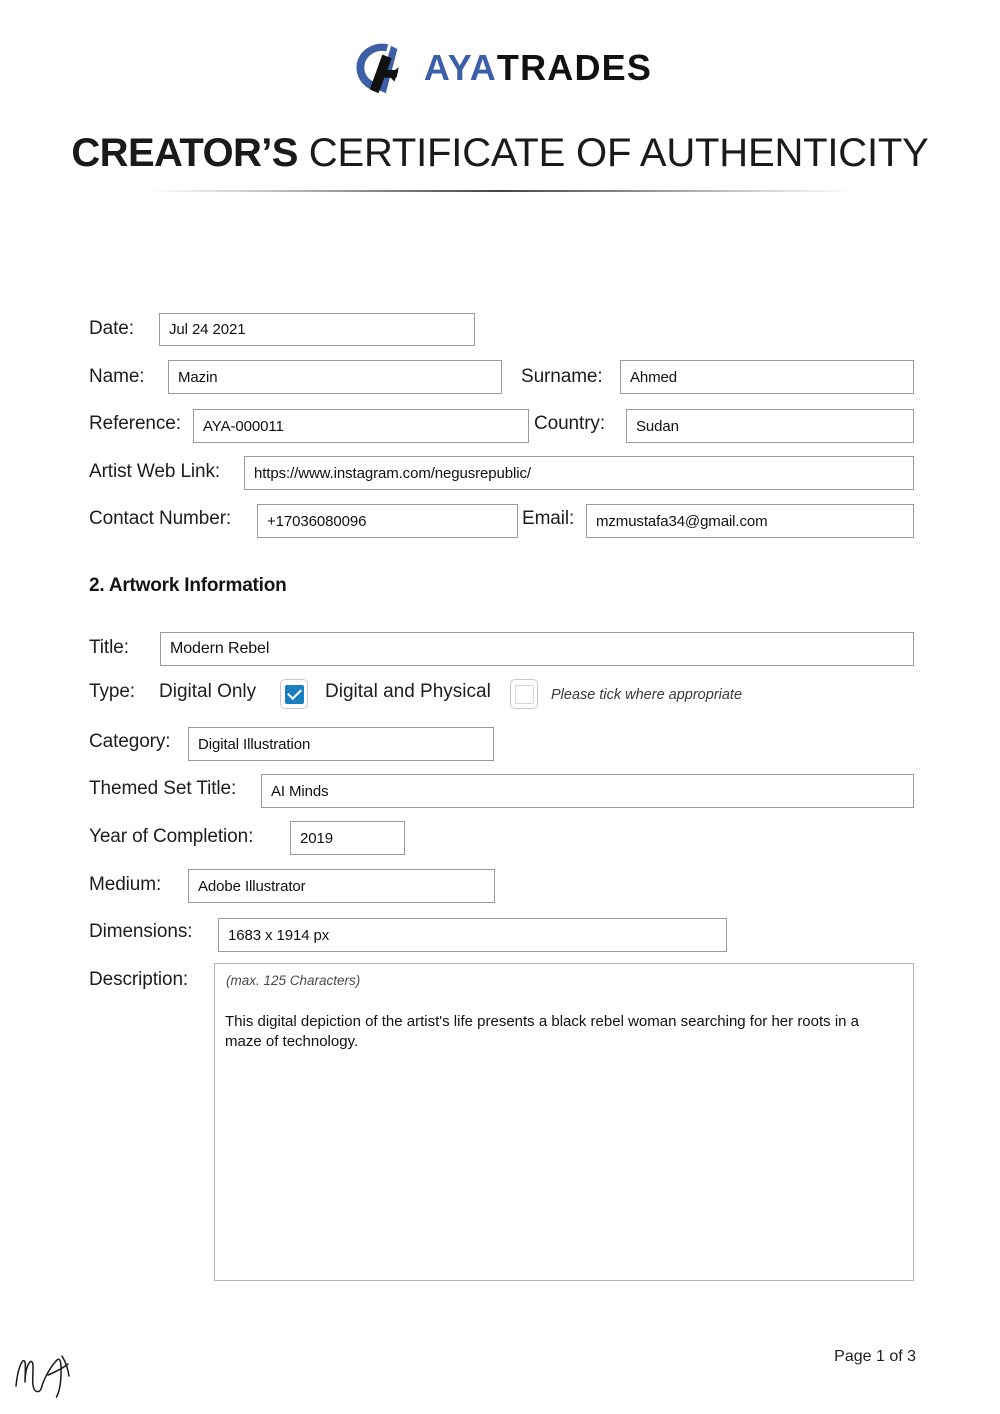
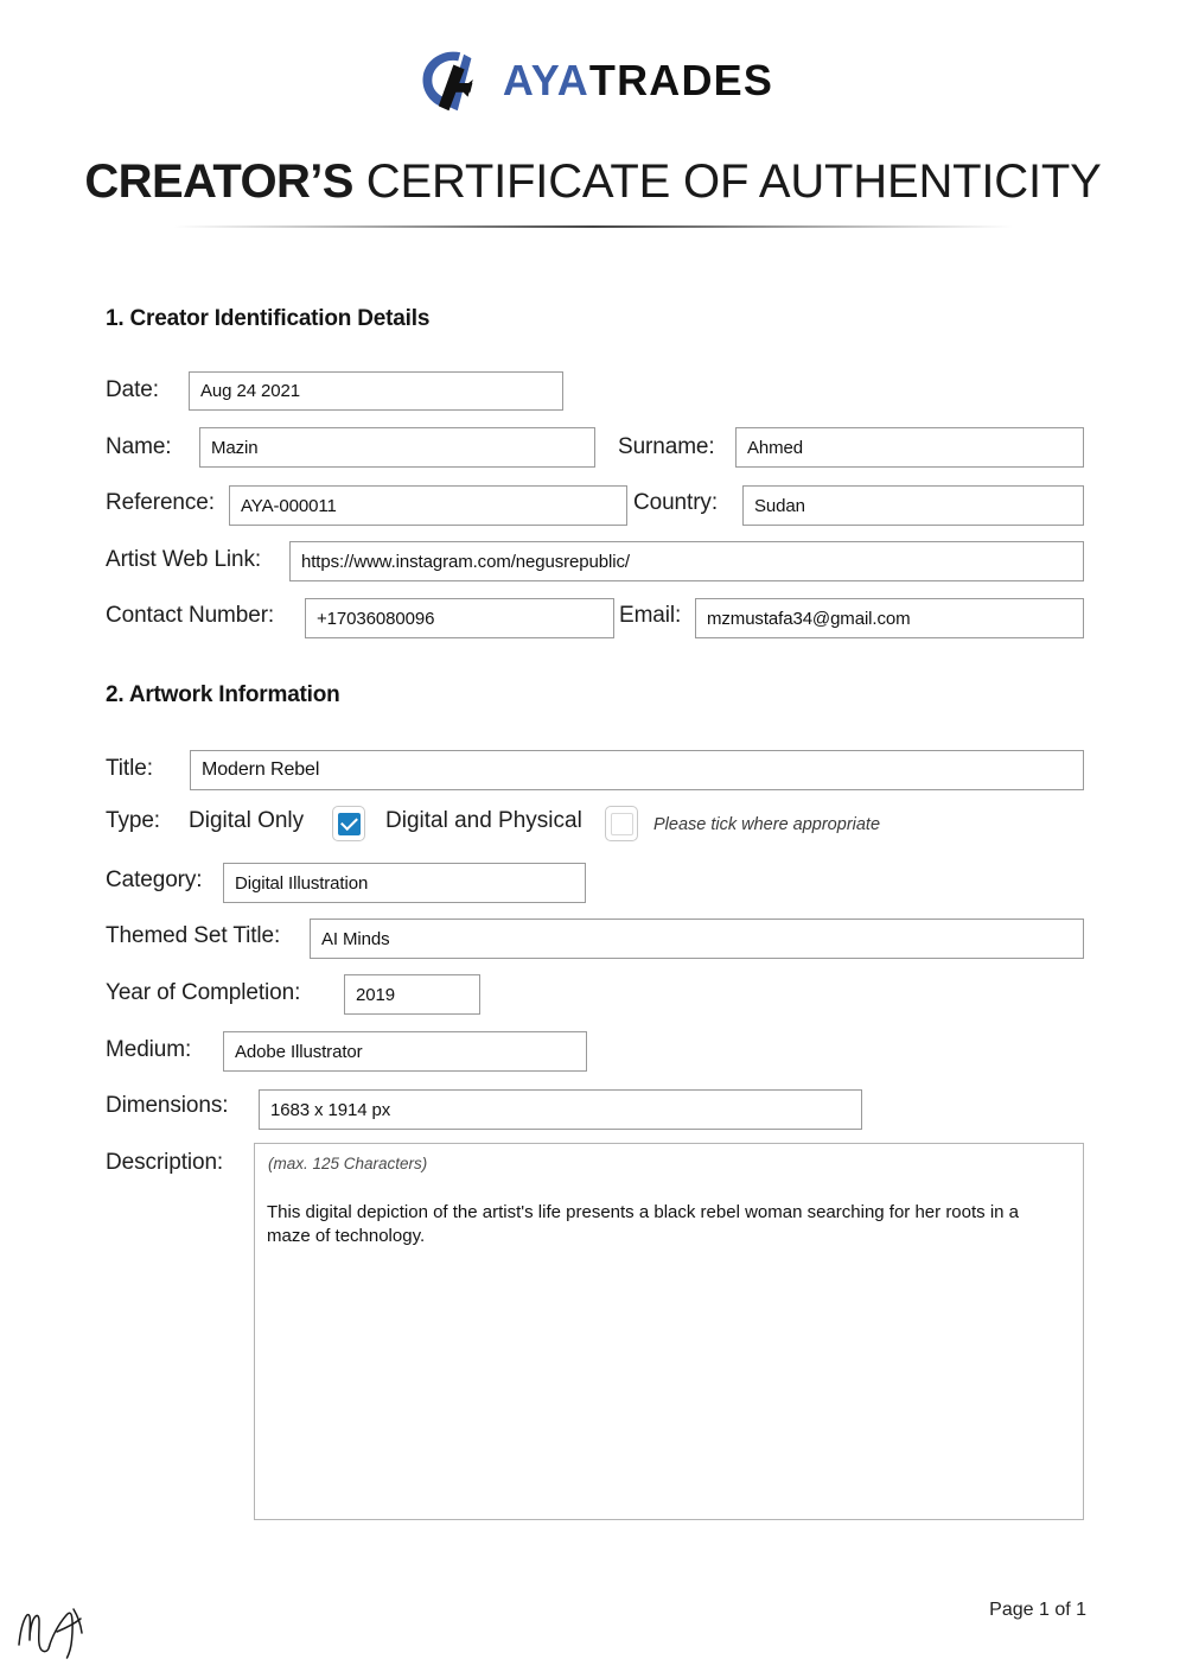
  AYA
  TRADES
  CREATOR’S CERTIFICATE OF AUTHENTICITY
+ 1. Creator Identification Details
  Date:
- Jul 24 2021
+ Aug 24 2021
  Name:
  Mazin
  Surname:
  Ahmed
  Reference:
  AYA-000011
  Country:
  Sudan
  Artist Web Link:
  https://www.instagram.com/negusrepublic/
  Contact Number:
  +17036080096
  Email:
  mzmustafa34@gmail.com
  2. Artwork Information
  Title:
  Modern Rebel
  Type:
  Digital Only
  Digital and Physical
  Please tick where appropriate
  Category:
  Digital Illustration
  Themed Set Title:
  AI Minds
  Year of Completion:
  2019
  Medium:
  Adobe Illustrator
  Dimensions:
  1683 x 1914 px
  Description:
  (max. 125 Characters)
  This digital depiction of the artist's life presents a black rebel woman searching for her roots in a maze of technology.
- Page 1 of 3
+ Page 1 of 1
